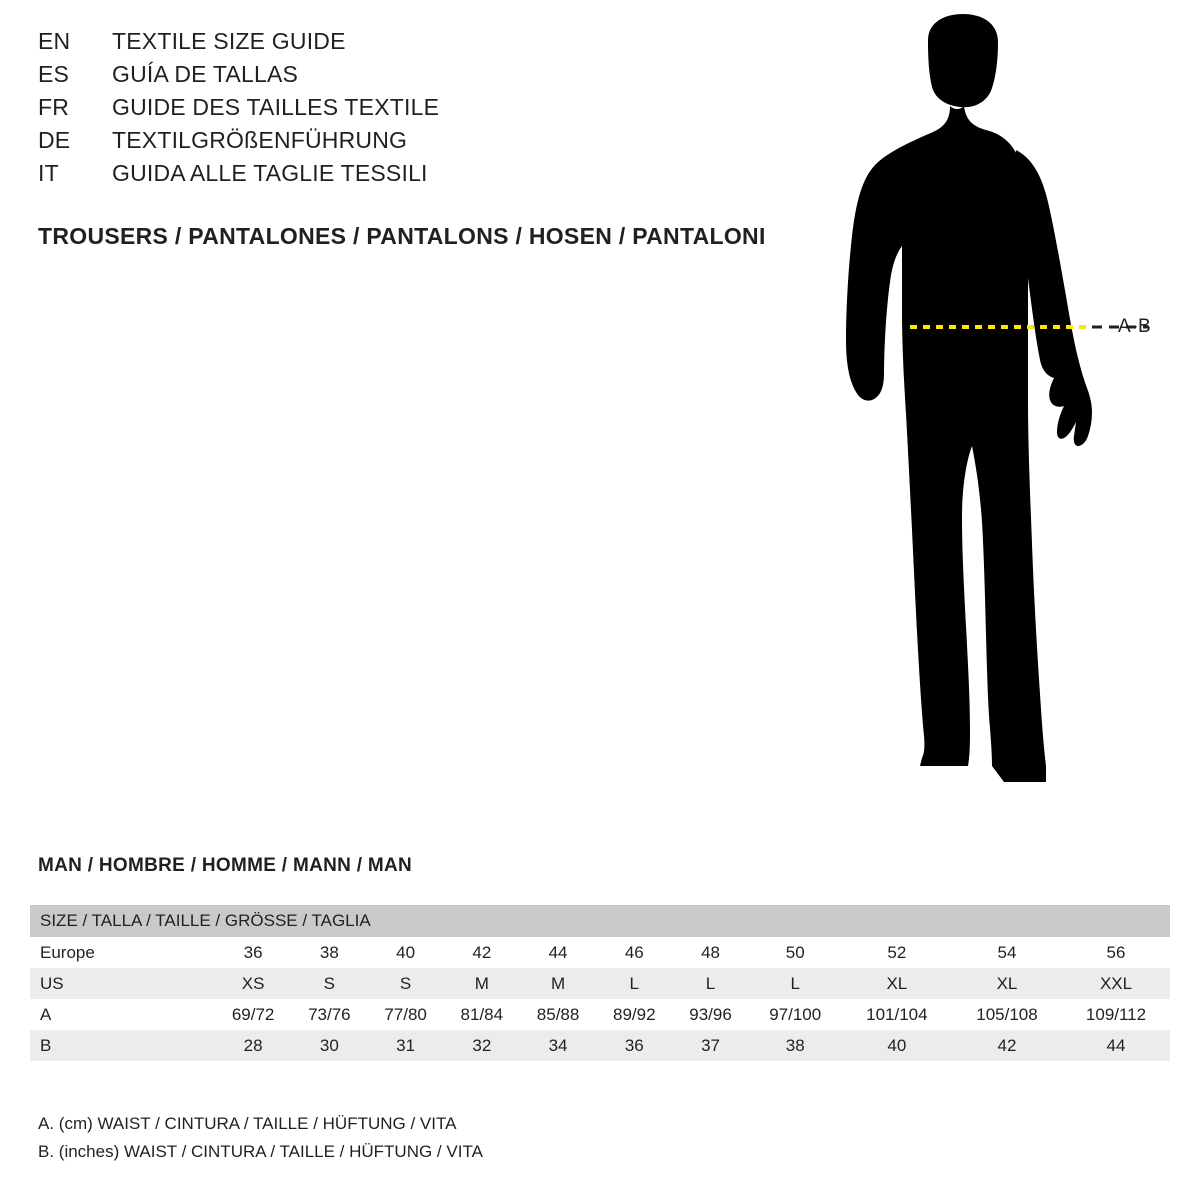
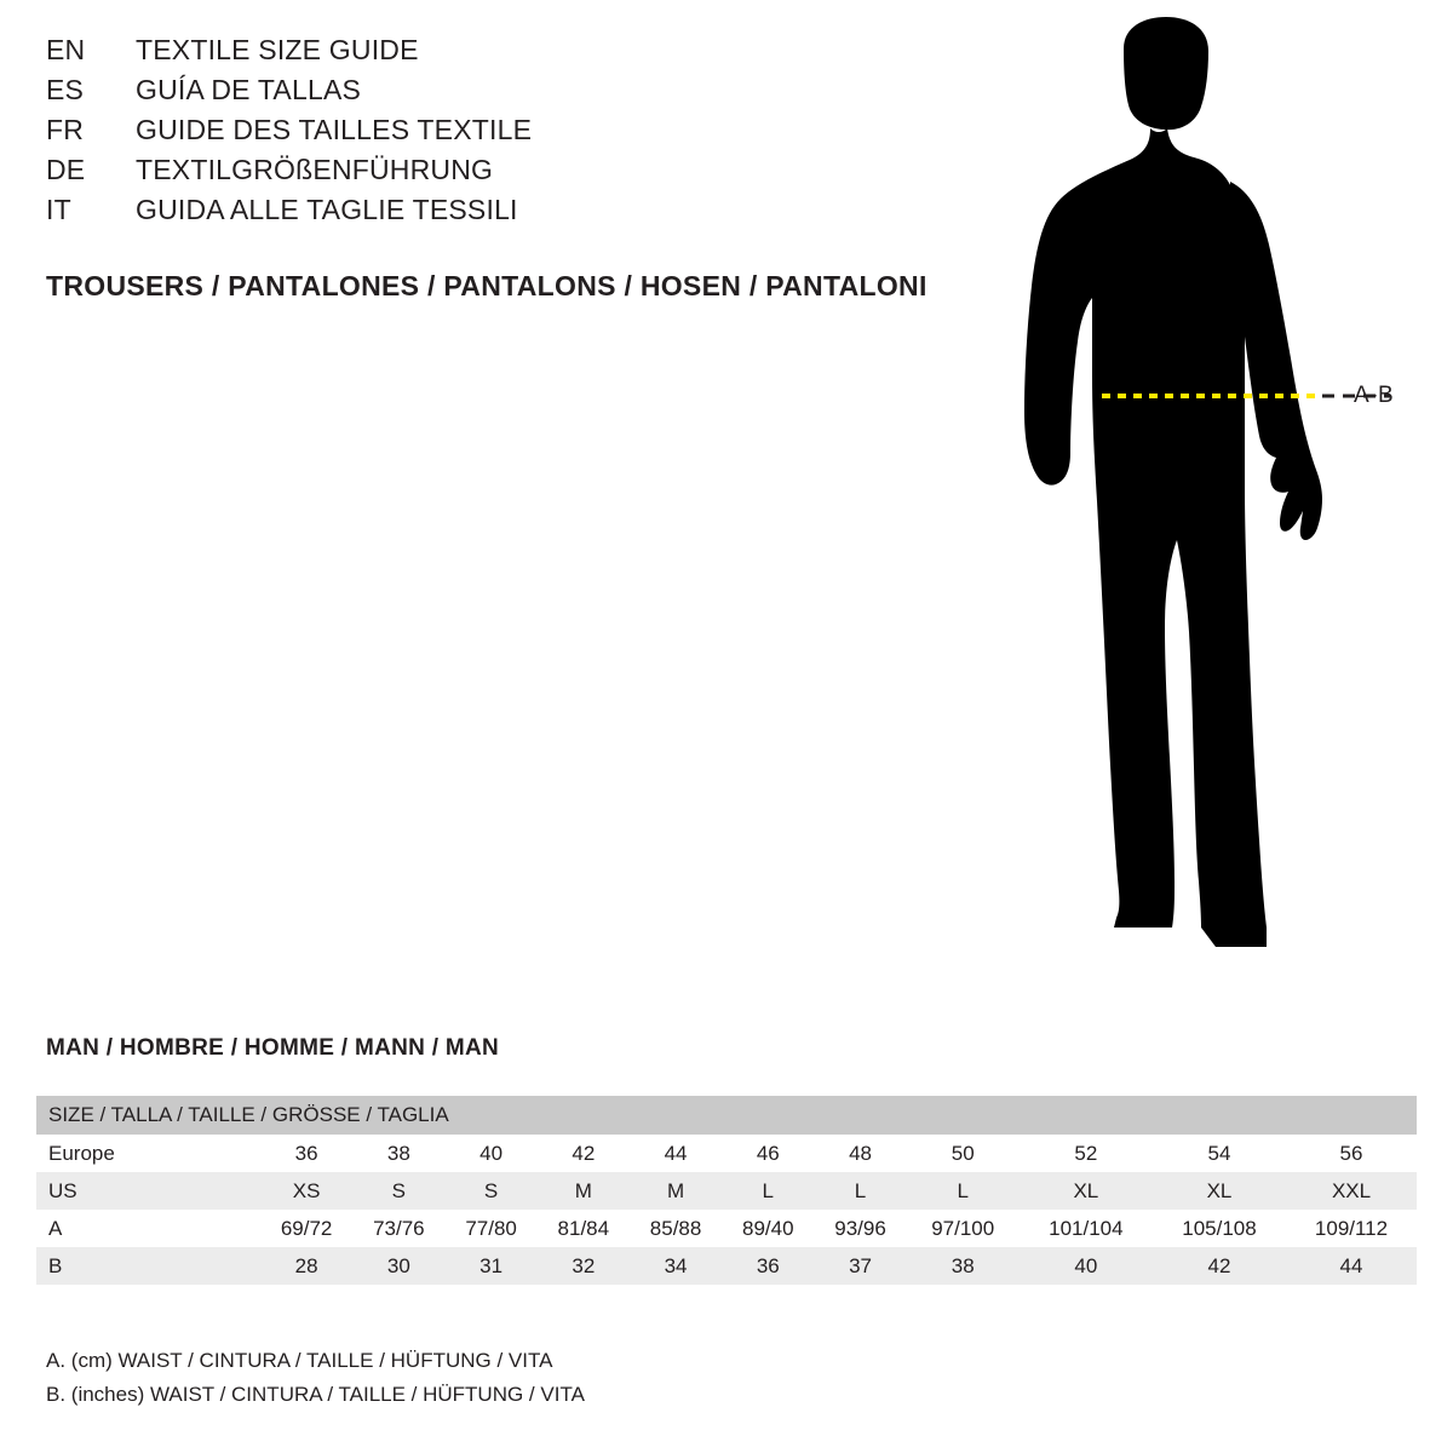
  EN
  TEXTILE SIZE GUIDE
  ES
  GUÍA DE TALLAS
  FR
  GUIDE DES TAILLES TEXTILE
  DE
  TEXTILGRÖßENFÜHRUNG
  IT
  GUIDA ALLE TAGLIE TESSILI
  TROUSERS / PANTALONES / PANTALONS / HOSEN / PANTALONI
  A-B
  MAN / HOMBRE / HOMME / MANN / MAN
  SIZE / TALLA / TAILLE / GRÖSSE / TAGLIA
  Europe	36	38	40	42	44	46	48	50	52	54	56
  US	XS	S	S	M	M	L	L	L	XL	XL	XXL
- A	69/72	73/76	77/80	81/84	85/88	89/92	93/96	97/100	101/104	105/108	109/112
+ A	69/72	73/76	77/80	81/84	85/88	89/40	93/96	97/100	101/104	105/108	109/112
  B	28	30	31	32	34	36	37	38	40	42	44
  A. (cm) WAIST / CINTURA / TAILLE / HÜFTUNG / VITA
  B. (inches) WAIST / CINTURA / TAILLE / HÜFTUNG / VITA
